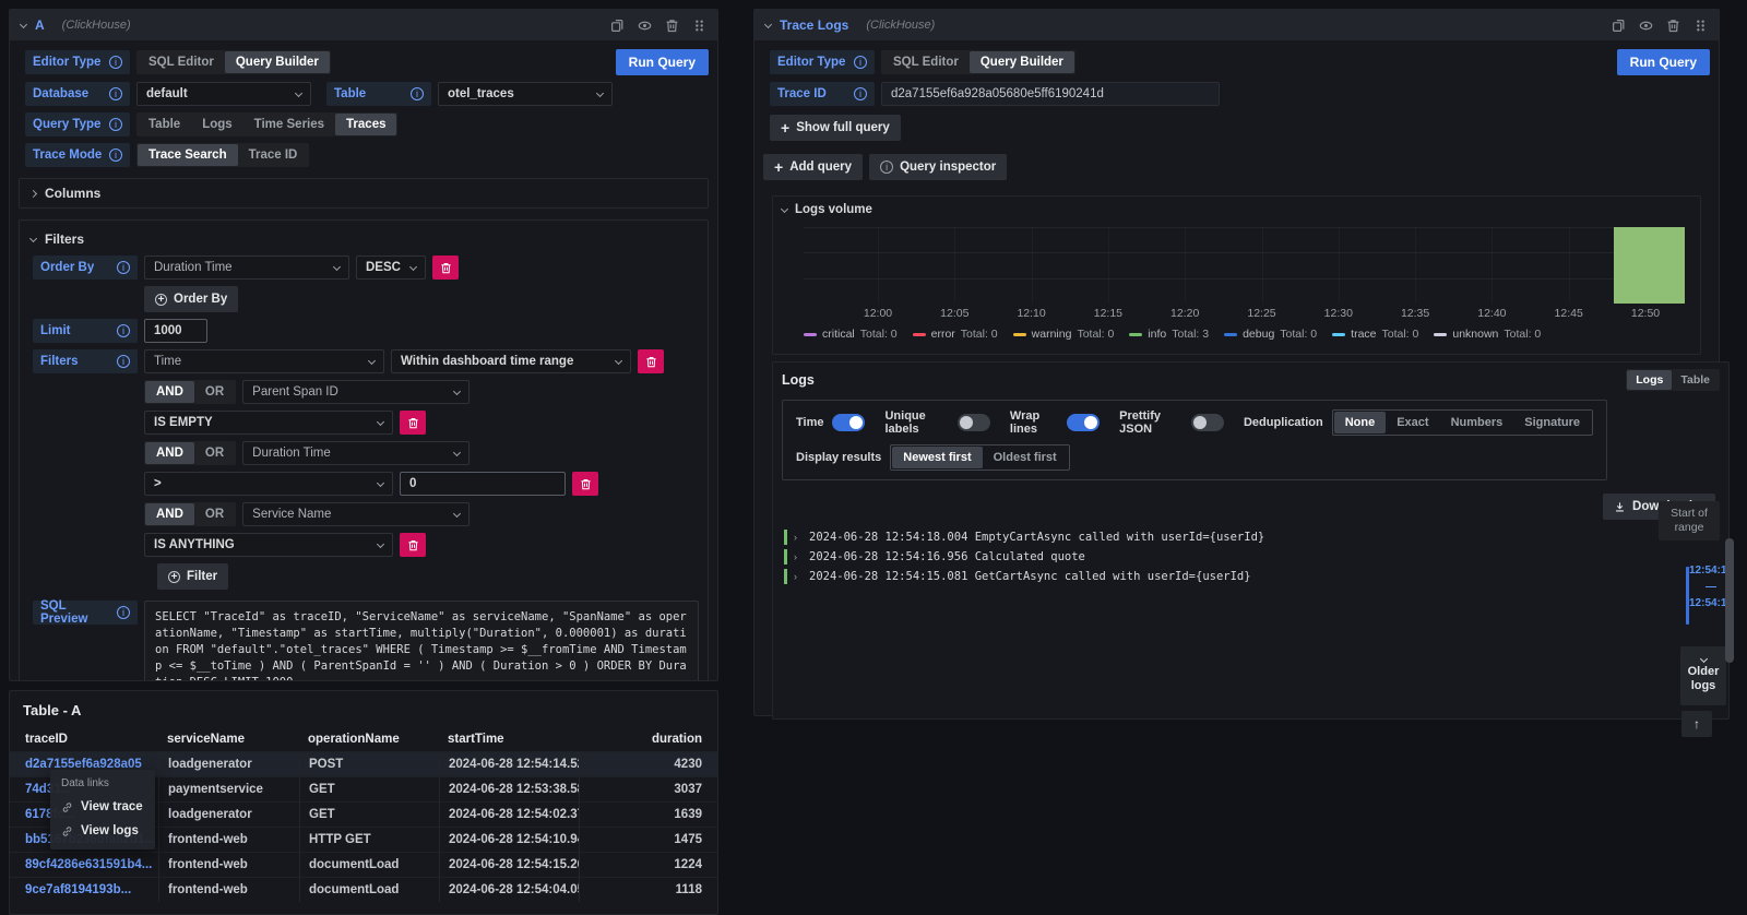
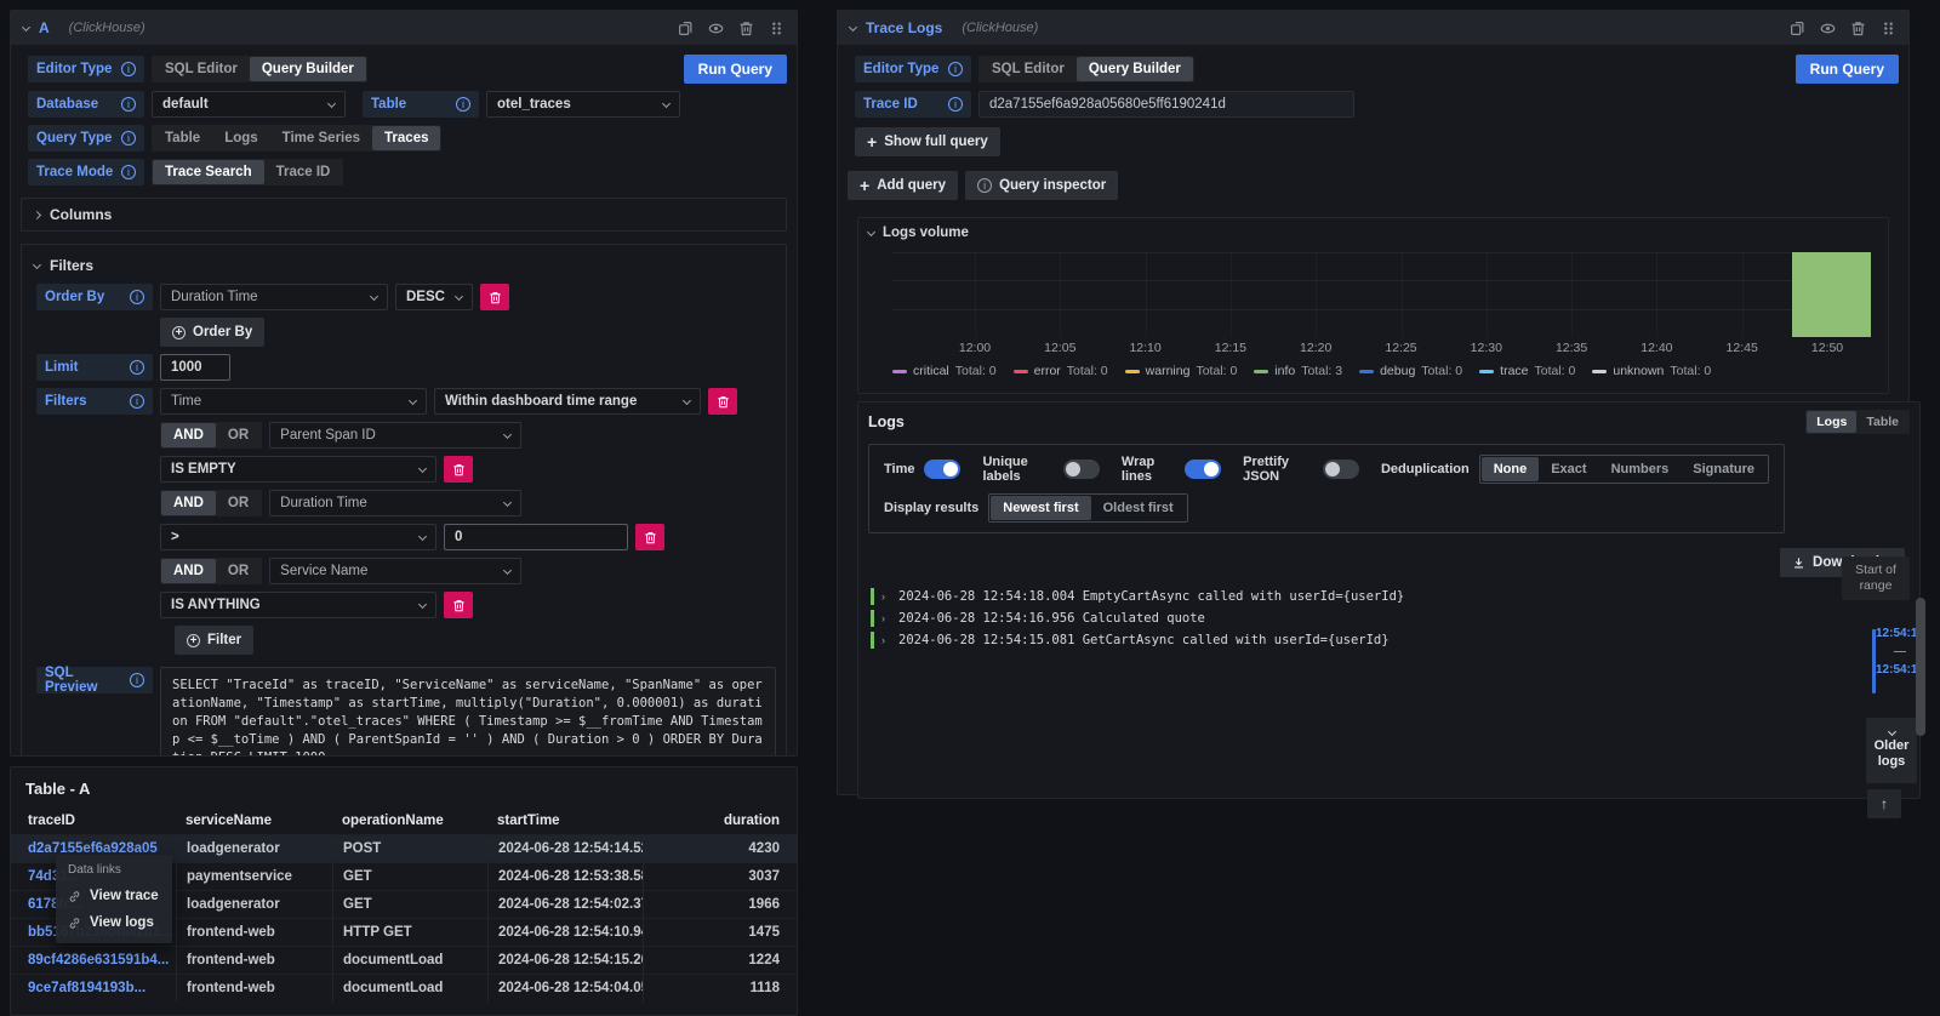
  A
  (ClickHouse)
  Editor Type
  SQL Editor
  Query Builder
  Run Query
  Database
  default
  Table
  otel_traces
  Query Type
  Table
  Logs
  Time Series
  Traces
  Trace Mode
  Trace Search
  Trace ID
  Columns
  Filters
  Order By
  Duration Time
  DESC
  Order By
  Limit
  1000
  Filters
  Time
  Within dashboard time range
  AND
  OR
  Parent Span ID
  IS EMPTY
  AND
  OR
  Duration Time
  >
  0
  AND
  OR
  Service Name
  IS ANYTHING
  Filter
  SQL Preview
  SELECT "TraceId" as traceID, "ServiceName" as serviceName, "SpanName" as operationName, "Timestamp" as startTime, multiply("Duration", 0.000001) as duration FROM "default"."otel_traces" WHERE ( Timestamp >= $__fromTime AND Timestamp <= $__toTime ) AND ( ParentSpanId = '' ) AND ( Duration > 0 ) ORDER BY Dura
  Table - A
  traceID
  serviceName
  operationName
  startTime
  duration
  d2a7155ef6a928a05
  loadgenerator
  POST
  2024-06-28 12:54:14.5
  4230
  paymentservice
  GET
  2024-06-28 12:53:38.5
  3037
  loadgenerator
  GET
  2024-06-28 12:54:02.3
- 1639
+ 1966
  frontend-web
  HTTP GET
  2024-06-28 12:54:10.9
  1475
  89cf4286e631591b4...
  frontend-web
  documentLoad
  2024-06-28 12:54:15.2
  1224
  9ce7af8194193b...
  frontend-web
  documentLoad
  2024-06-28 12:54:04.0
  1118
  Data links
  View trace
  View logs
  Trace Logs
  (ClickHouse)
  Editor Type
  SQL Editor
  Query Builder
  Run Query
  Trace ID
  d2a7155ef6a928a05680e5ff6190241d
  +
  Show full query
  +
  Add query
  Query inspector
  Logs volume
  12:00
  12:05
  12:10
  12:15
  12:20
  12:25
  12:30
  12:35
  12:40
  12:45
  12:50
  critical
  Total: 0
  error
  Total: 0
  warning
  Total: 0
  info
  Total: 3
  debug
  Total: 0
  trace
  Total: 0
  unknown
  Total: 0
  Logs
  Logs
  Table
  Time
  Unique labels
  Wrap lines
  Prettify JSON
  Deduplication
  None
  Exact
  Numbers
  Signature
  Display results
  Newest first
  Oldest first
  ›
  2024-06-28 12:54:18.004 EmptyCartAsync called with userId={userId}
  ›
  2024-06-28 12:54:16.956 Calculated quote
  ›
  2024-06-28 12:54:15.081 GetCartAsync called with userId={userId}
  Start of range
  12:54:1
  —
  12:54:1
  Older logs
  ↑
